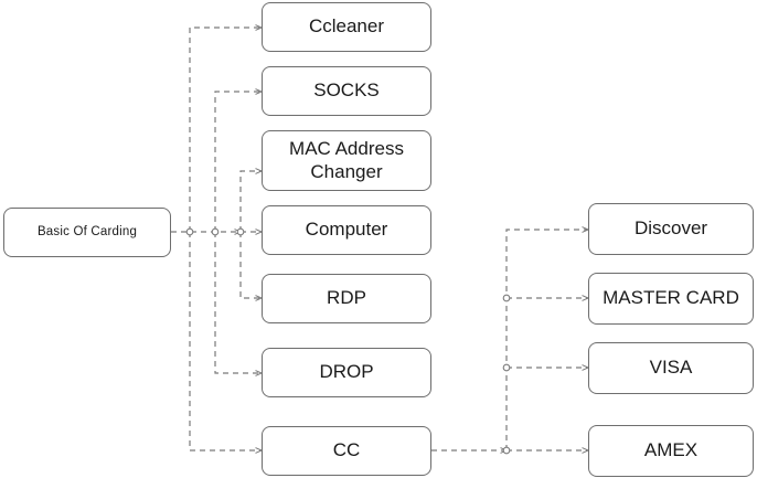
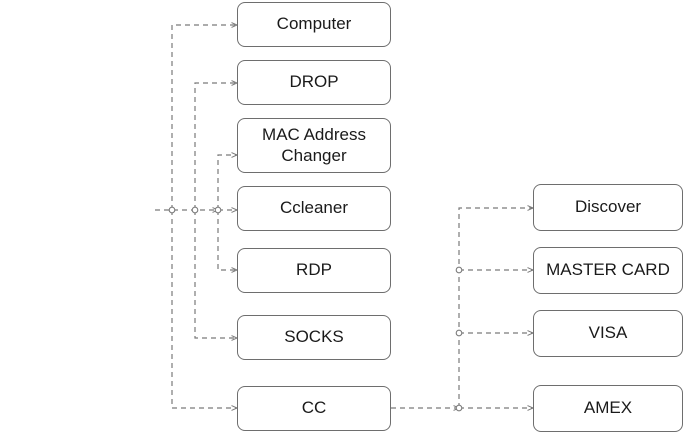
- Basic Of Carding
- Ccleaner
+ Computer
- SOCKS
+ DROP
  MAC Address
  Changer
- Computer
+ Ccleaner
  RDP
- DROP
+ SOCKS
  CC
  Discover
  MASTER CARD
  VISA
  AMEX
